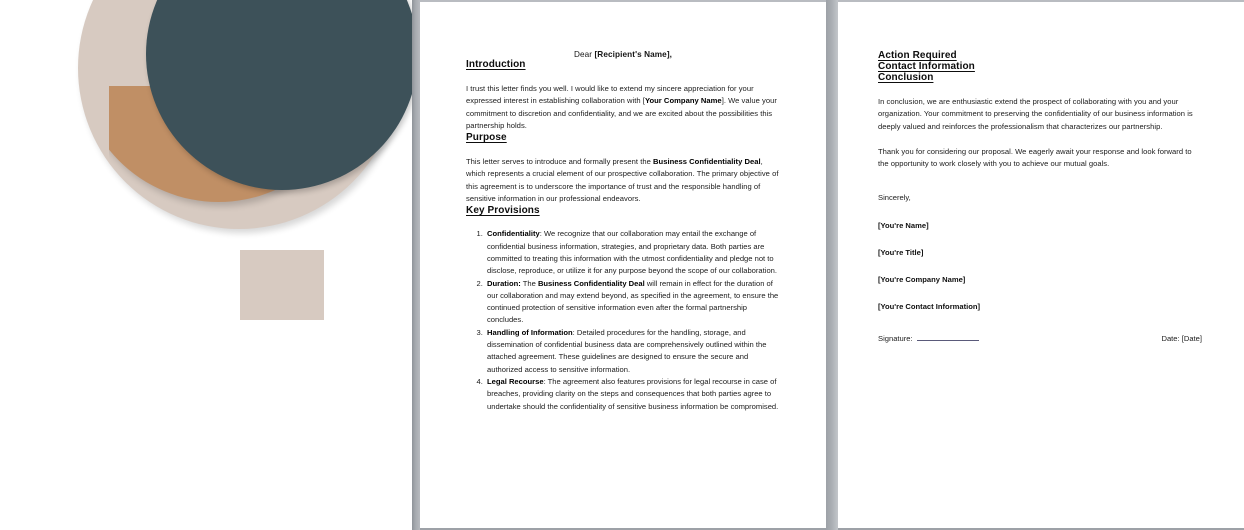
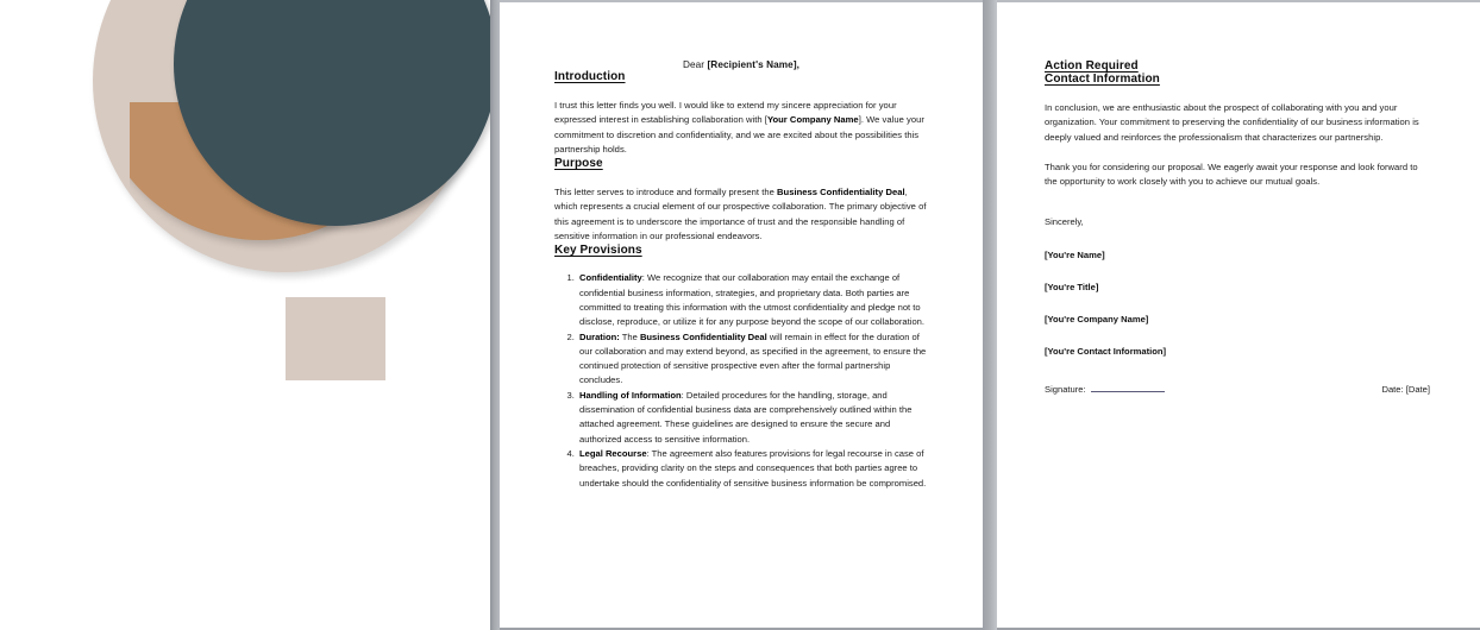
  Dear [Recipient's Name],
  Introduction
  I trust this letter finds you well. I would like to extend my sincere appreciation for your expressed interest in establishing collaboration with [Your Company Name]. We value your commitment to discretion and confidentiality, and we are excited about the possibilities this partnership holds.
  Purpose
  This letter serves to introduce and formally present the Business Confidentiality Deal, which represents a crucial element of our prospective collaboration. The primary objective of this agreement is to underscore the importance of trust and the responsible handling of sensitive information in our professional endeavors.
  Key Provisions
  Confidentiality: We recognize that our collaboration may entail the exchange of confidential business information, strategies, and proprietary data. Both parties are committed to treating this information with the utmost confidentiality and pledge not to disclose, reproduce, or utilize it for any purpose beyond the scope of our collaboration.
- Duration: The Business Confidentiality Deal will remain in effect for the duration of our collaboration and may extend beyond, as specified in the agreement, to ensure the continued protection of sensitive information even after the formal partnership concludes.
+ Duration: The Business Confidentiality Deal will remain in effect for the duration of our collaboration and may extend beyond, as specified in the agreement, to ensure the continued protection of sensitive prospective even after the formal partnership concludes.
  Handling of Information: Detailed procedures for the handling, storage, and dissemination of confidential business data are comprehensively outlined within the attached agreement. These guidelines are designed to ensure the secure and authorized access to sensitive information.
  Legal Recourse: The agreement also features provisions for legal recourse in case of breaches, providing clarity on the steps and consequences that both parties agree to undertake should the confidentiality of sensitive business information be compromised.
  Action Required
  Contact Information
- Conclusion
- In conclusion, we are enthusiastic extend the prospect of collaborating with you and your organization. Your commitment to preserving the confidentiality of our business information is deeply valued and reinforces the professionalism that characterizes our partnership.
+ In conclusion, we are enthusiastic about the prospect of collaborating with you and your organization. Your commitment to preserving the confidentiality of our business information is deeply valued and reinforces the professionalism that characterizes our partnership.
  Thank you for considering our proposal. We eagerly await your response and look forward to the opportunity to work closely with you to achieve our mutual goals.
  Sincerely,
  [You're Name]
  [You're Title]
  [You're Company Name]
  [You're Contact Information]
  Signature:
  Date: [Date]
